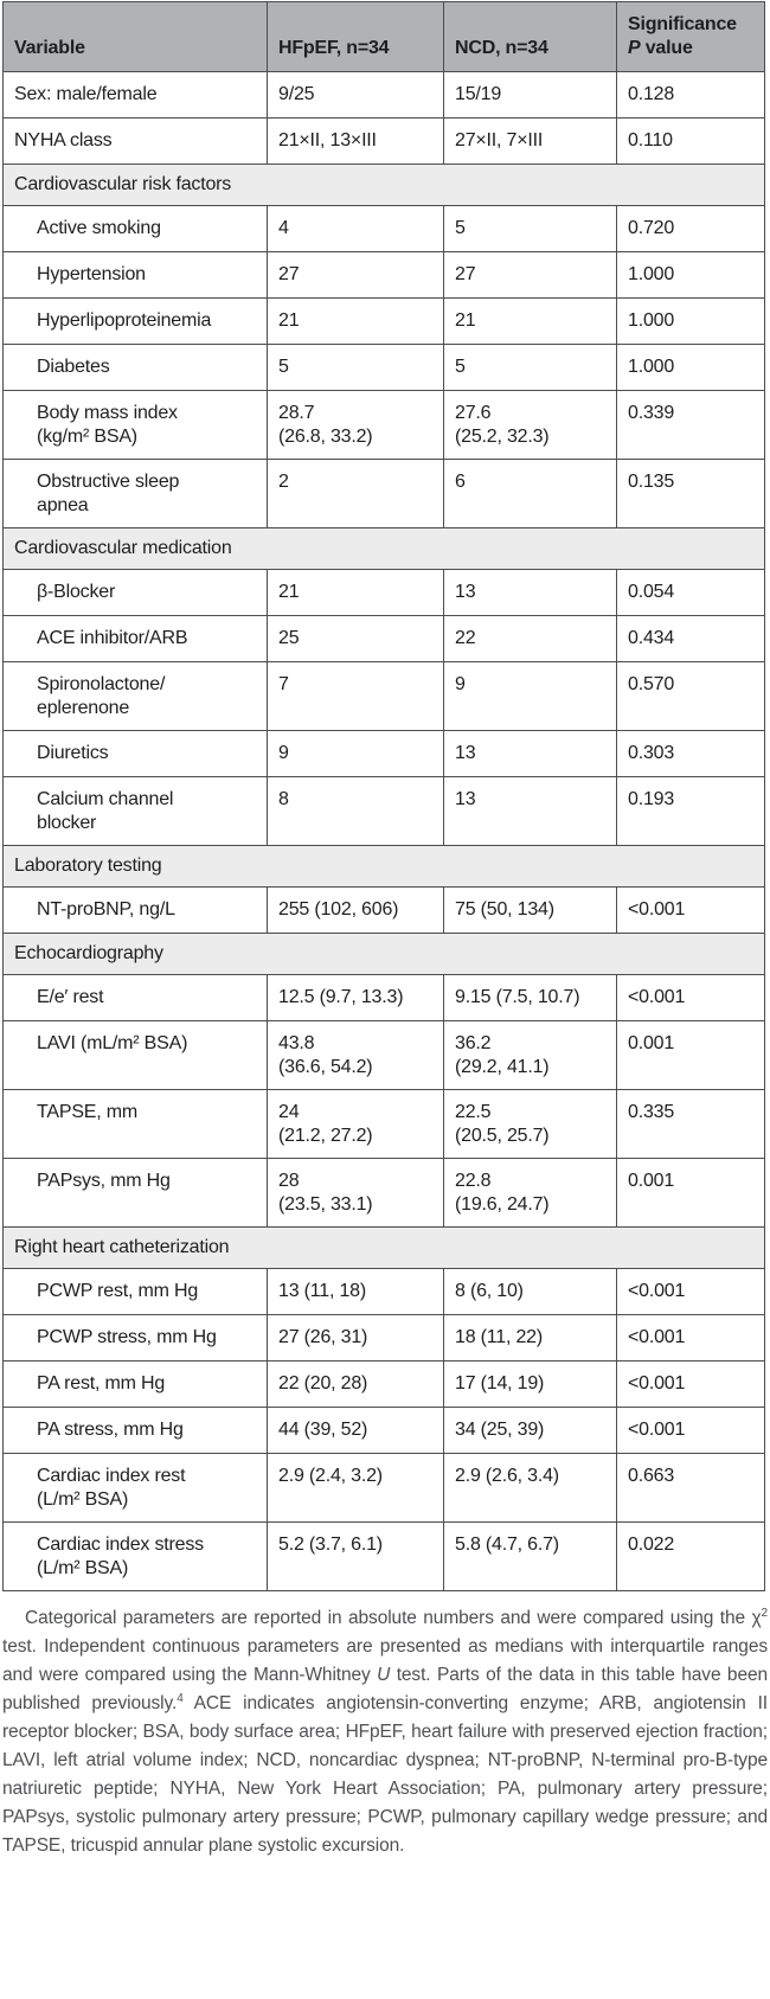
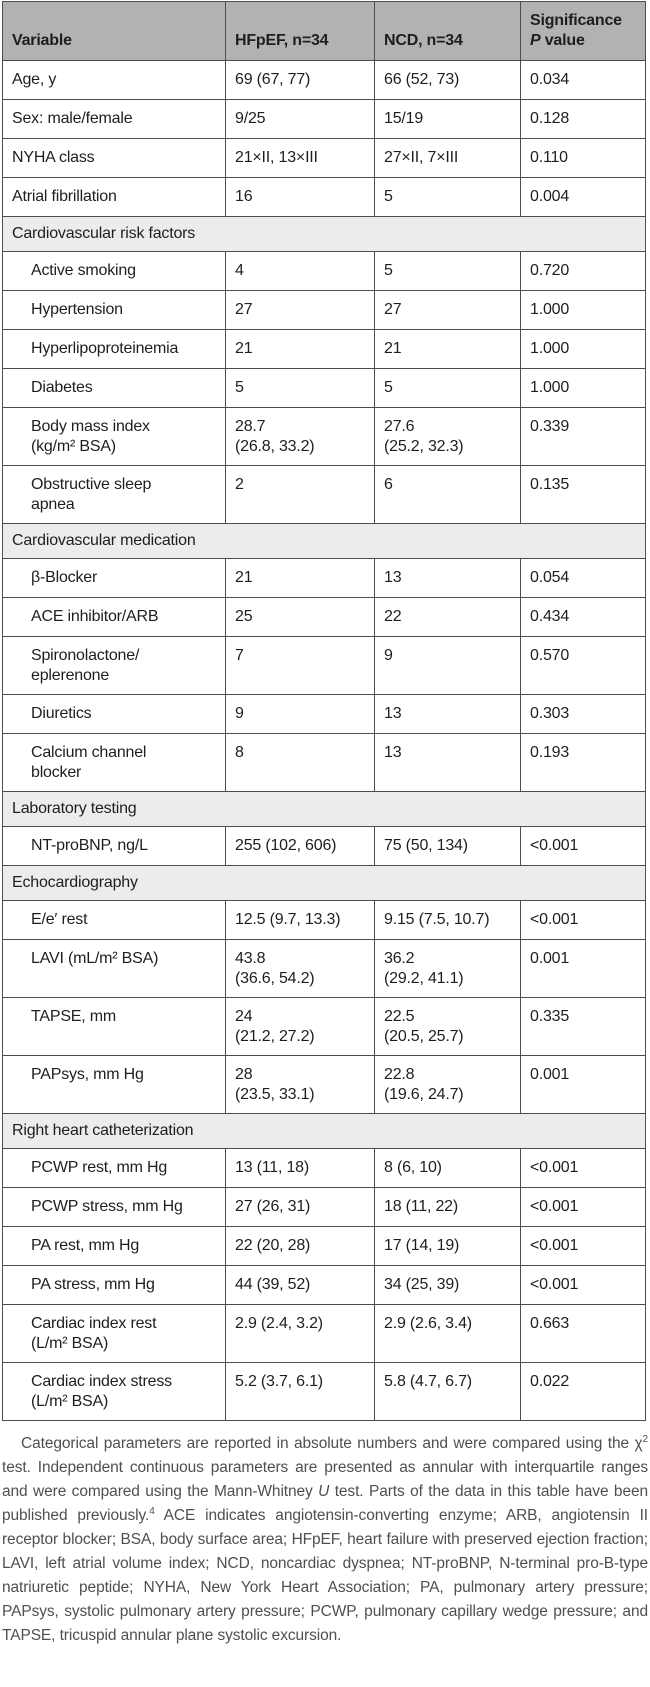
  Variable	HFpEF, n=34	NCD, n=34	SignificanceP value
+ Age, y	69 (67, 77)	66 (52, 73)	0.034
  Sex: male/female	9/25	15/19	0.128
  NYHA class	21×II, 13×III	27×II, 7×III	0.110
+ Atrial fibrillation	16	5	0.004
  Cardiovascular risk factors
  Active smoking	4	5	0.720
  Hypertension	27	27	1.000
  Hyperlipoproteinemia	21	21	1.000
  Diabetes	5	5	1.000
  Body mass index (kg/m² BSA)	28.7 (26.8, 33.2)	27.6 (25.2, 32.3)	0.339
  Obstructive sleep apnea	2	6	0.135
  Cardiovascular medication
  β-Blocker	21	13	0.054
  ACE inhibitor/ARB	25	22	0.434
  Spironolactone/ eplerenone	7	9	0.570
  Diuretics	9	13	0.303
  Calcium channel blocker	8	13	0.193
  Laboratory testing
  NT-proBNP, ng/L	255 (102, 606)	75 (50, 134)	<0.001
  Echocardiography
  E/e′ rest	12.5 (9.7, 13.3)	9.15 (7.5, 10.7)	<0.001
  LAVI (mL/m² BSA)	43.8 (36.6, 54.2)	36.2 (29.2, 41.1)	0.001
  TAPSE, mm	24 (21.2, 27.2)	22.5 (20.5, 25.7)	0.335
  PAPsys, mm Hg	28 (23.5, 33.1)	22.8 (19.6, 24.7)	0.001
  Right heart catheterization
  PCWP rest, mm Hg	13 (11, 18)	8 (6, 10)	<0.001
  PCWP stress, mm Hg	27 (26, 31)	18 (11, 22)	<0.001
  PA rest, mm Hg	22 (20, 28)	17 (14, 19)	<0.001
  PA stress, mm Hg	44 (39, 52)	34 (25, 39)	<0.001
  Cardiac index rest (L/m² BSA)	2.9 (2.4, 3.2)	2.9 (2.6, 3.4)	0.663
  Cardiac index stress (L/m² BSA)	5.2 (3.7, 6.1)	5.8 (4.7, 6.7)	0.022
- Categorical parameters are reported in absolute numbers and were compared using the χ2 test. Independent continuous parameters are presented as medians with interquartile ranges and were compared using the Mann-Whitney U test. Parts of the data in this table have been published previously.4 ACE indicates angiotensin-converting enzyme; ARB, angiotensin II receptor blocker; BSA, body surface area; HFpEF, heart failure with preserved ejection fraction; LAVI, left atrial volume index; NCD, noncardiac dyspnea; NT-proBNP, N-terminal pro-B-type natriuretic peptide; NYHA, New York Heart Association; PA, pulmonary artery pressure; PAPsys, systolic pulmonary artery pressure; PCWP, pulmonary capillary wedge pressure; and TAPSE, tricuspid annular plane systolic excursion.
+ Categorical parameters are reported in absolute numbers and were compared using the χ2 test. Independent continuous parameters are presented as annular with interquartile ranges and were compared using the Mann-Whitney U test. Parts of the data in this table have been published previously.4 ACE indicates angiotensin-converting enzyme; ARB, angiotensin II receptor blocker; BSA, body surface area; HFpEF, heart failure with preserved ejection fraction; LAVI, left atrial volume index; NCD, noncardiac dyspnea; NT-proBNP, N-terminal pro-B-type natriuretic peptide; NYHA, New York Heart Association; PA, pulmonary artery pressure; PAPsys, systolic pulmonary artery pressure; PCWP, pulmonary capillary wedge pressure; and TAPSE, tricuspid annular plane systolic excursion.
